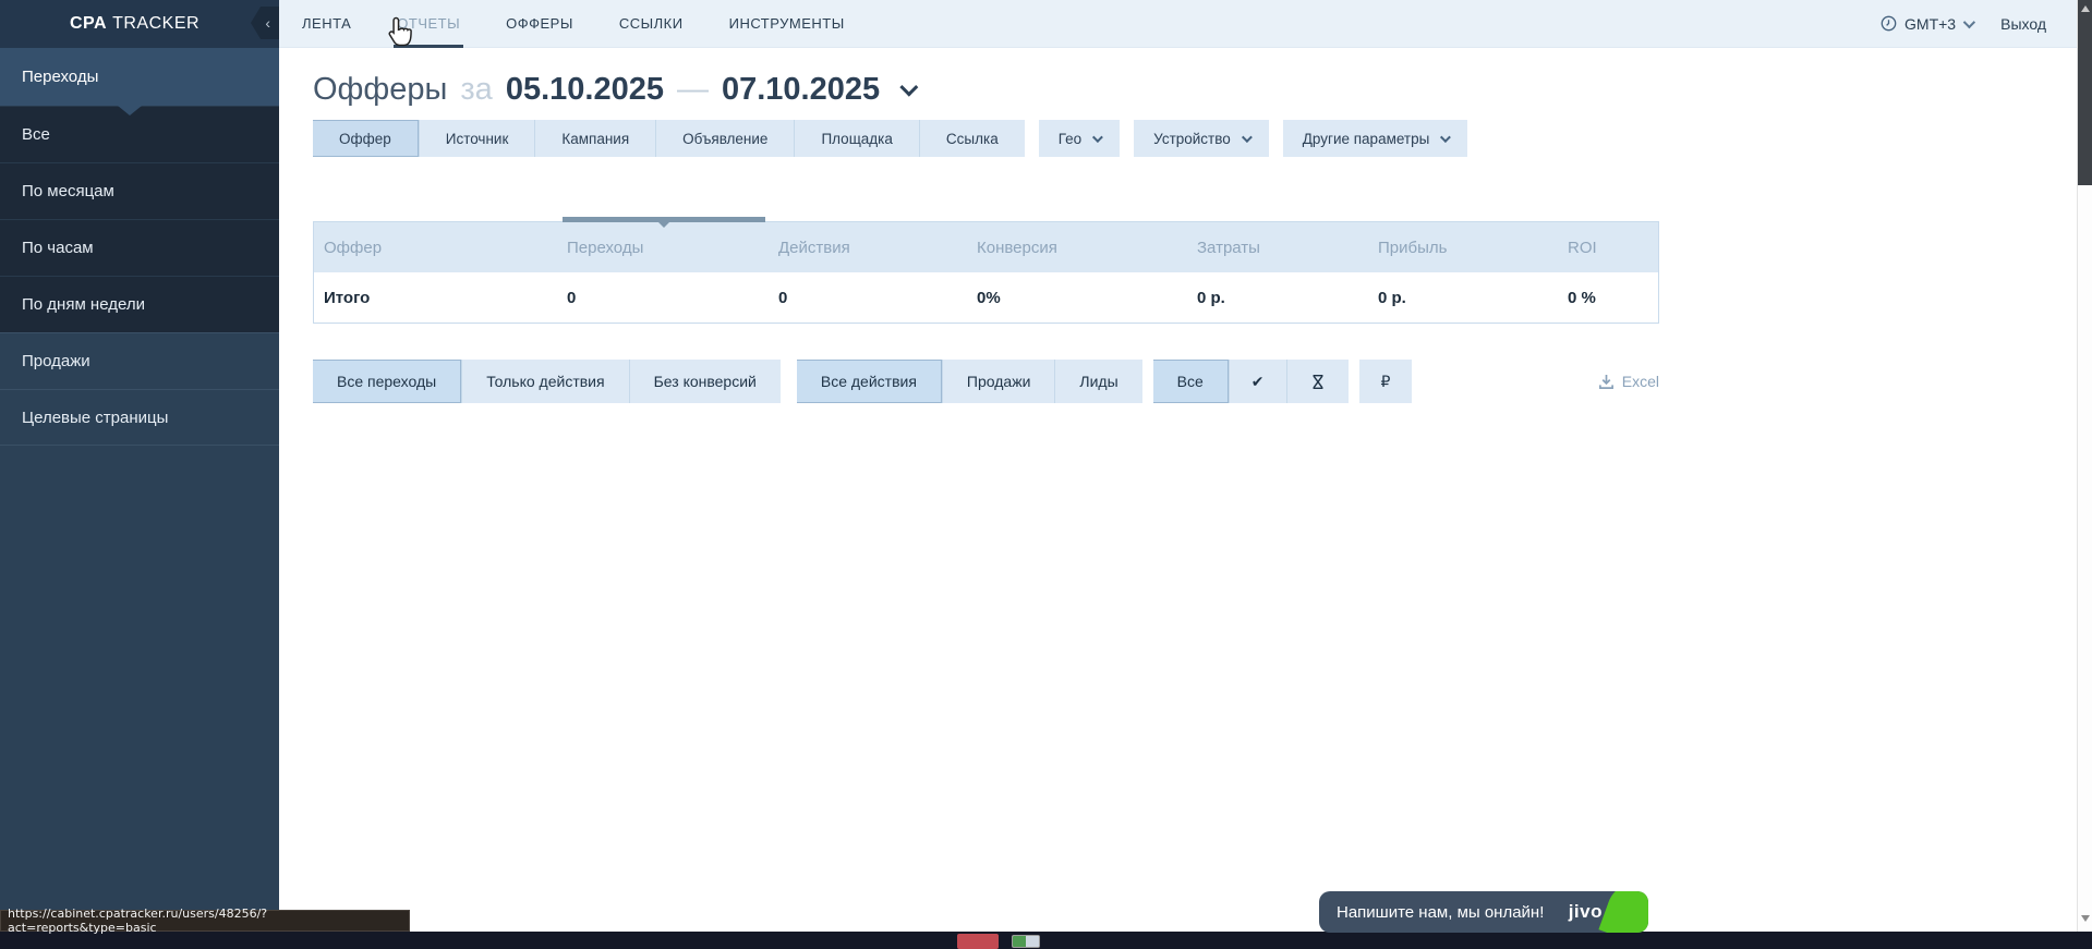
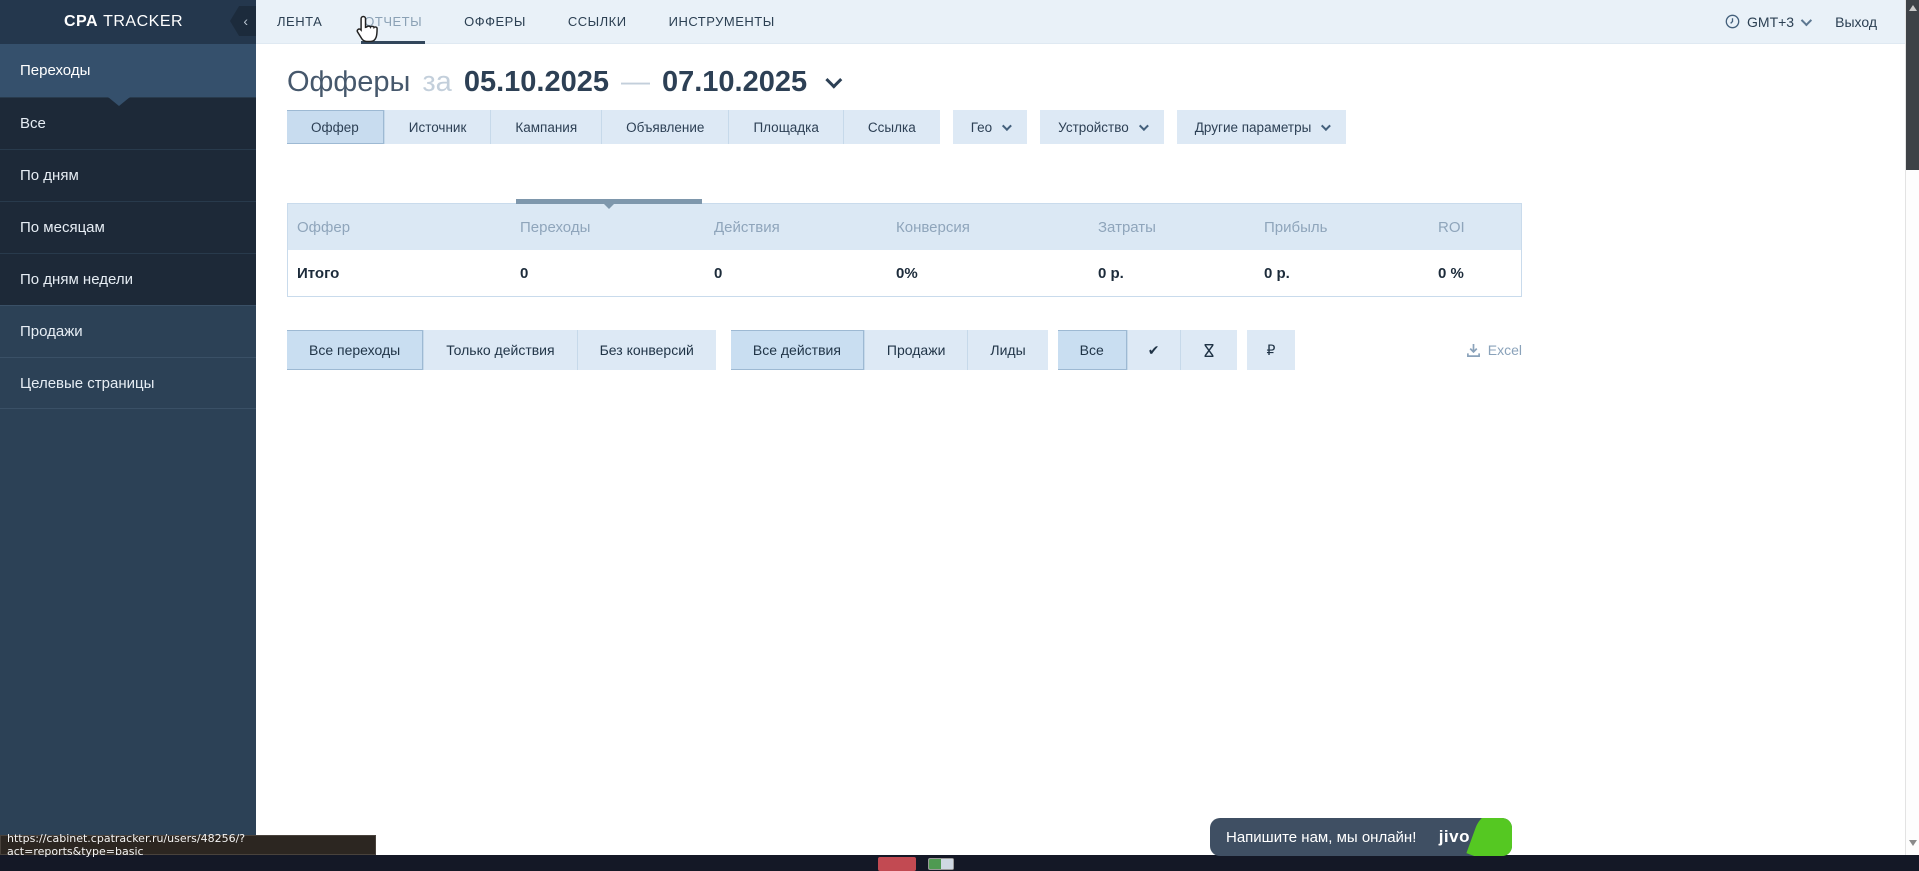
  CPA
  TRACKER
  ‹
  Переходы
  Все
+ По дням
  По месяцам
- По часам
  По дням недели
  Продажи
  Целевые страницы
  ЛЕНТА
  ОТЧЕТЫ
  ОФФЕРЫ
  ССЫЛКИ
  ИНСТРУМЕНТЫ
  GMT+3
  Выход
  Офферы
  за
  05.10.2025
  —
  07.10.2025
  Оффер
  Источник
  Кампания
  Объявление
  Площадка
  Ссылка
  Гео
  Устройство
  Другие параметры
  Оффер
  Переходы
  Действия
  Конверсия
  Затраты
  Прибыль
  ROI
  Итого
  0
  0
  0%
  0 р.
  0 р.
  0 %
  Все переходы
  Только действия
  Без конверсий
  Все действия
  Продажи
  Лиды
  Все
  ✔
  ₽
  Excel
  Напишите нам, мы онлайн!
  jivo
  https://cabinet.cpatracker.ru/users/48256/?act=reports&type=basic
